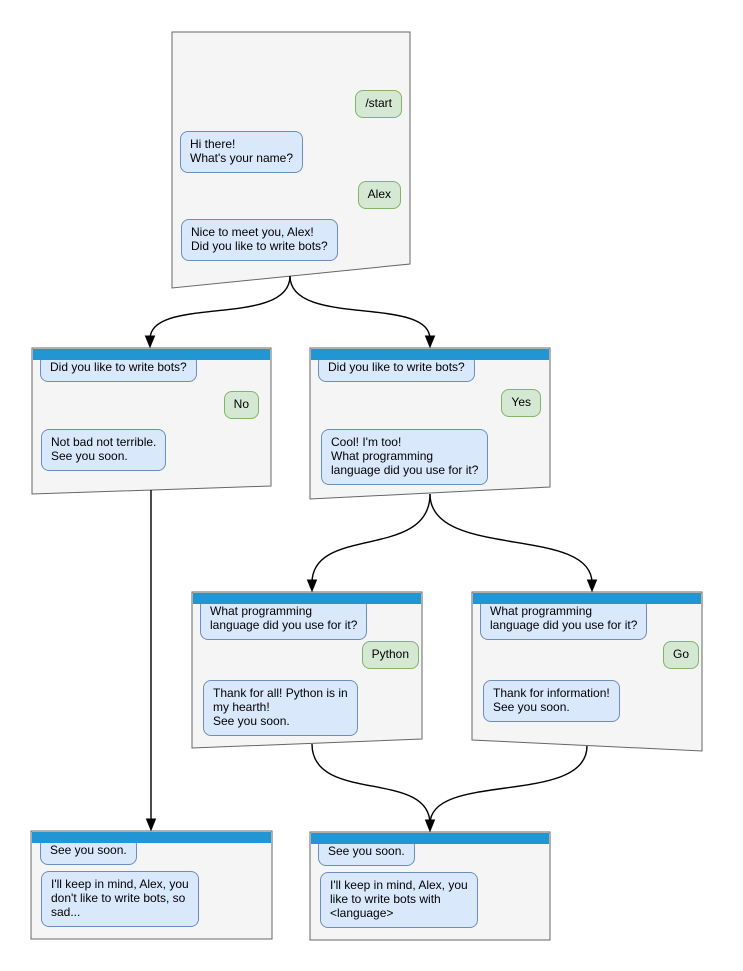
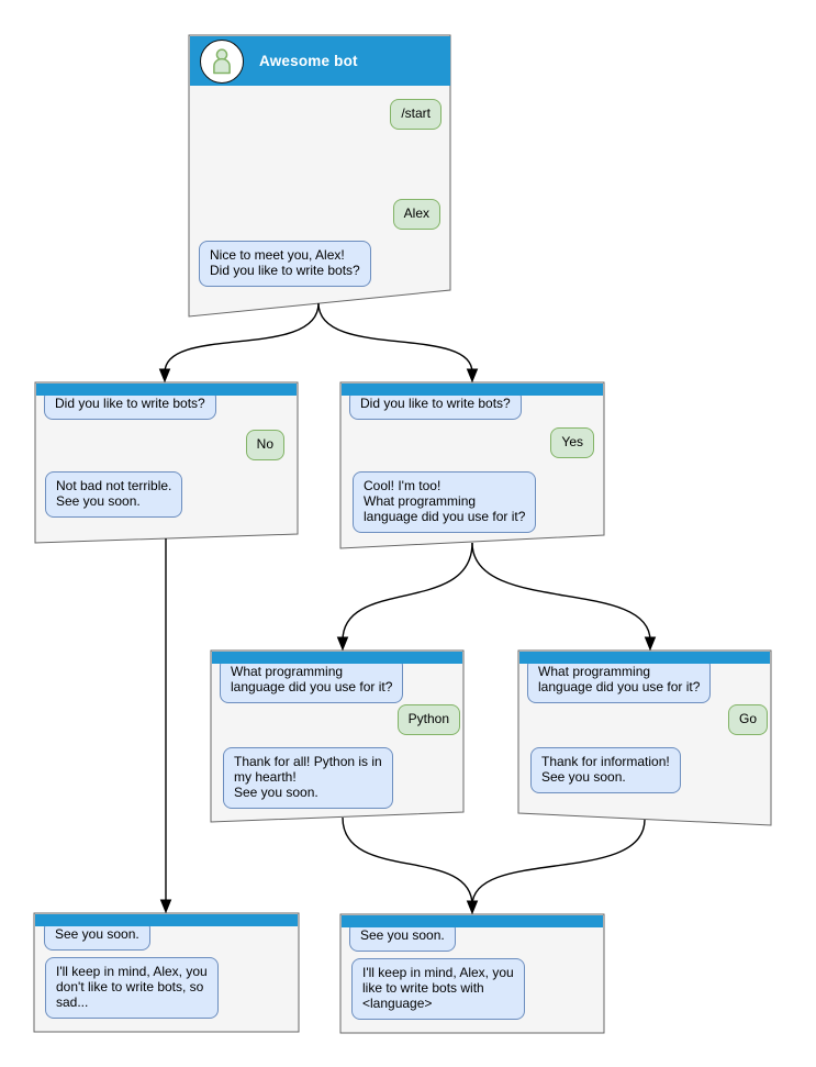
+ Awesome bot
  /start
- Hi there!
- What's your name?
  Alex
  Nice to meet you, Alex!
  Did you like to write bots?
  Did you like to write bots?
  No
  Not bad not terrible.
  See you soon.
  Did you like to write bots?
  Yes
  Cool! I'm too!
  What programming
  language did you use for it?
  What programming
  language did you use for it?
  Python
  Thank for all! Python is in
  my hearth!
  See you soon.
  What programming
  language did you use for it?
  Go
  Thank for information!
  See you soon.
  See you soon.
  I'll keep in mind, Alex, you
  don't like to write bots, so
  sad...
  See you soon.
  I'll keep in mind, Alex, you
  like to write bots with
  <language>
